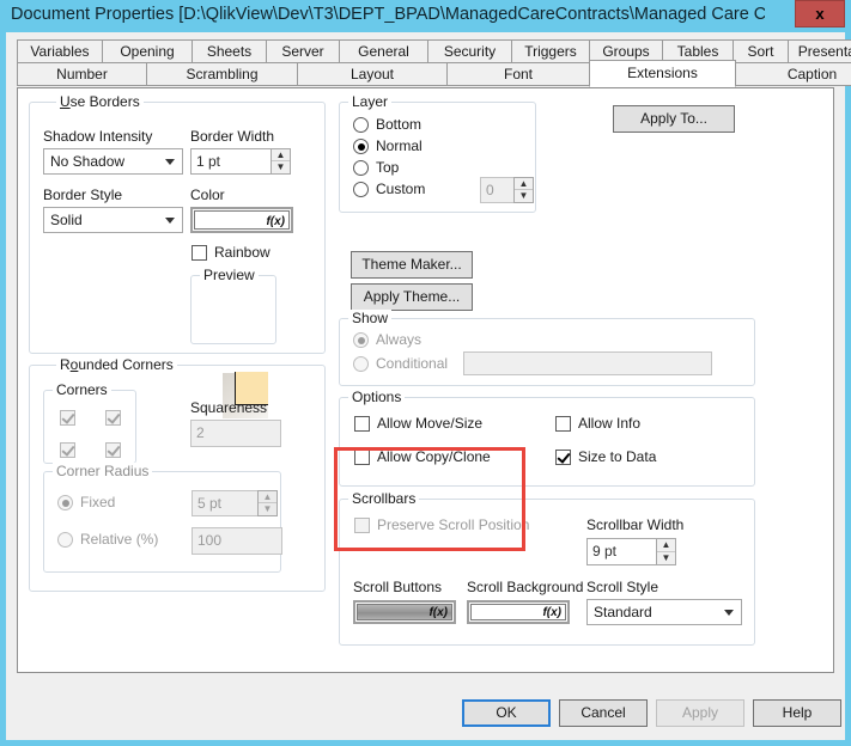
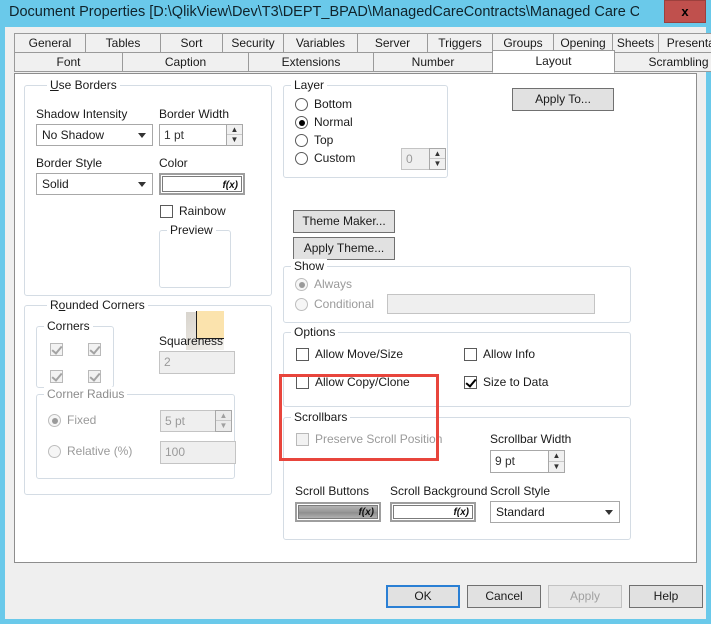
  Document Properties [D:\QlikView\Dev\T3\DEPT_BPAD\ManagedCareContracts\Managed Care C
  x
- Variables
+ General
- Opening
+ Tables
- Sheets
+ Sort
- Server
+ Security
- General
+ Variables
- Security
+ Server
  Triggers
  Groups
- Tables
+ Opening
- Sort
+ Sheets
- Number
+ Font
- Scrambling
+ Caption
- Layout
+ Extensions
- Font
+ Number
- Extensions
+ Layout
- Caption
+ Scrambling
  Use Borders
  Shadow Intensity
  No Shadow
  Border Width
  1 pt
  ▲
  ▼
  Border Style
  Solid
  Color
  f(x)
  Rainbow
  Preview
  Rounded Corners
  Corners
  Squareness
  2
  Corner Radius
  Fixed
  5 pt
  ▲
  ▼
  Relative (%)
  100
  Layer
  Bottom
  Normal
  Top
  Custom
  0
  ▲
  ▼
  Apply To...
  Theme Maker...
  Apply Theme...
  Show
  Always
  Conditional
  Options
  Allow Move/Size
  Allow Copy/Clone
  Allow Info
  Size to Data
  Scrollbars
  Preserve Scroll Position
  Scrollbar Width
  9 pt
  ▲
  ▼
  Scroll Buttons
  Scroll Background
  Scroll Style
  f(x)
  f(x)
  Standard
  OK
  Cancel
  Apply
  Help
